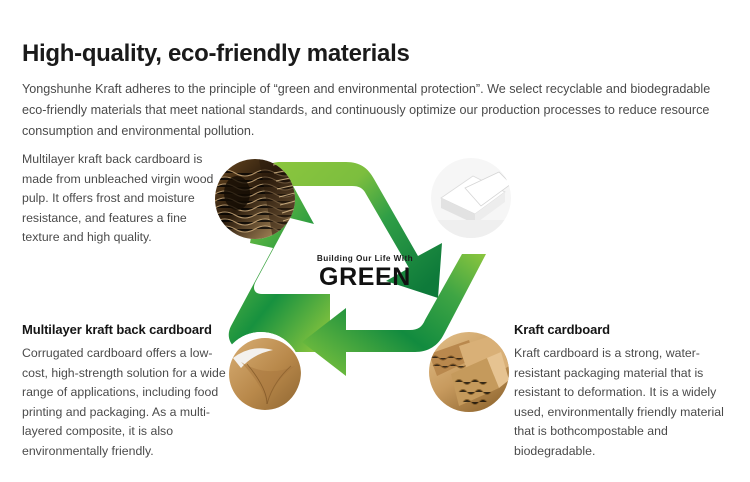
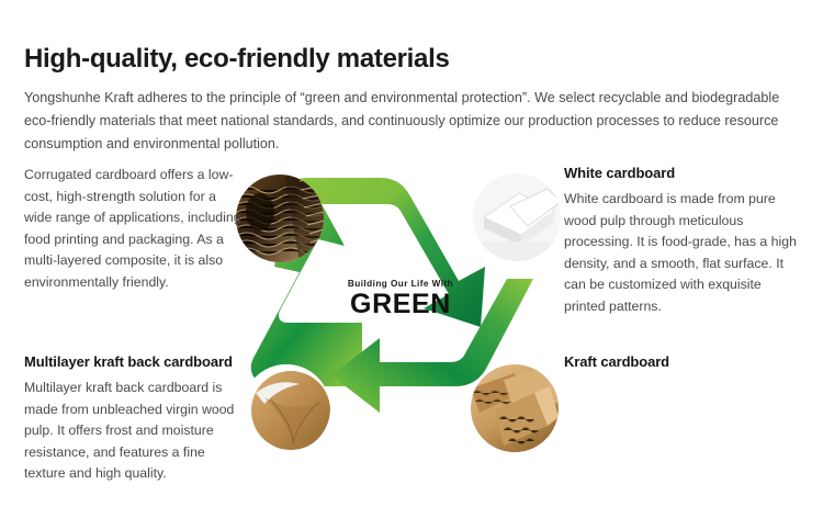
  High-quality, eco-friendly materials
  Yongshunhe Kraft adheres to the principle of “green and environmental protection”. We select recyclable and biodegradable eco-friendly materials that meet national standards, and continuously optimize our production processes to reduce resource consumption and environmental pollution.
  Building Our Life With
  GREEN
- Multilayer kraft back cardboard is made from unbleached virgin wood pulp. It offers frost and moisture resistance, and features a fine texture and high quality.
+ Corrugated cardboard offers a low-cost, high-strength solution for a wide range of applications, including food printing and packaging. As a multi-layered composite, it is also environmentally friendly.
+ White cardboard
+ White cardboard is made from pure wood pulp through meticulous processing. It is food-grade, has a high density, and a smooth, flat surface. It can be customized with exquisite printed patterns.
  Multilayer kraft back cardboard
- Corrugated cardboard offers a low-cost, high-strength solution for a wide range of applications, including food printing and packaging. As a multi-layered composite, it is also environmentally friendly.
+ Multilayer kraft back cardboard is made from unbleached virgin wood pulp. It offers frost and moisture resistance, and features a fine texture and high quality.
  Kraft cardboard
- Kraft cardboard is a strong, water-resistant packaging material that is resistant to deformation. It is a widely used, environmentally friendly material that is bothcompostable and biodegradable.
